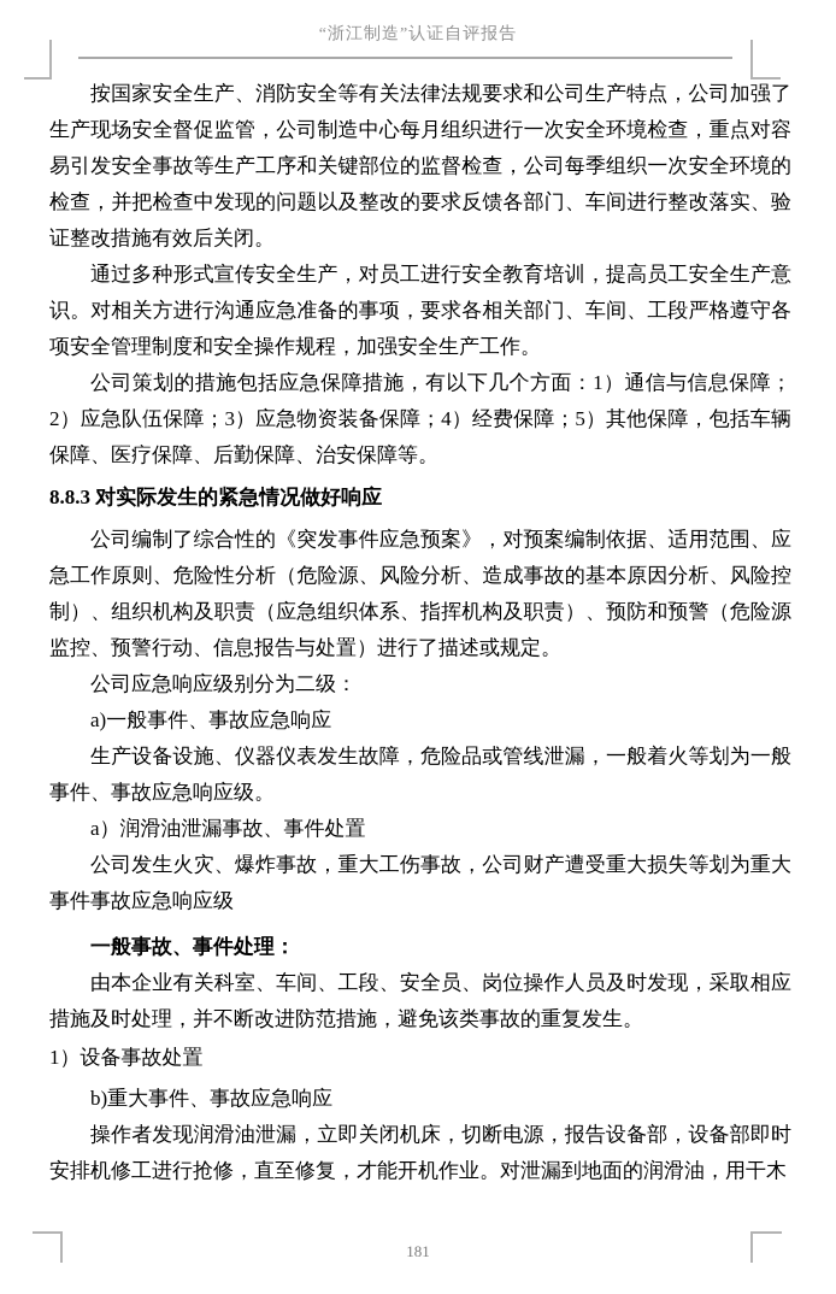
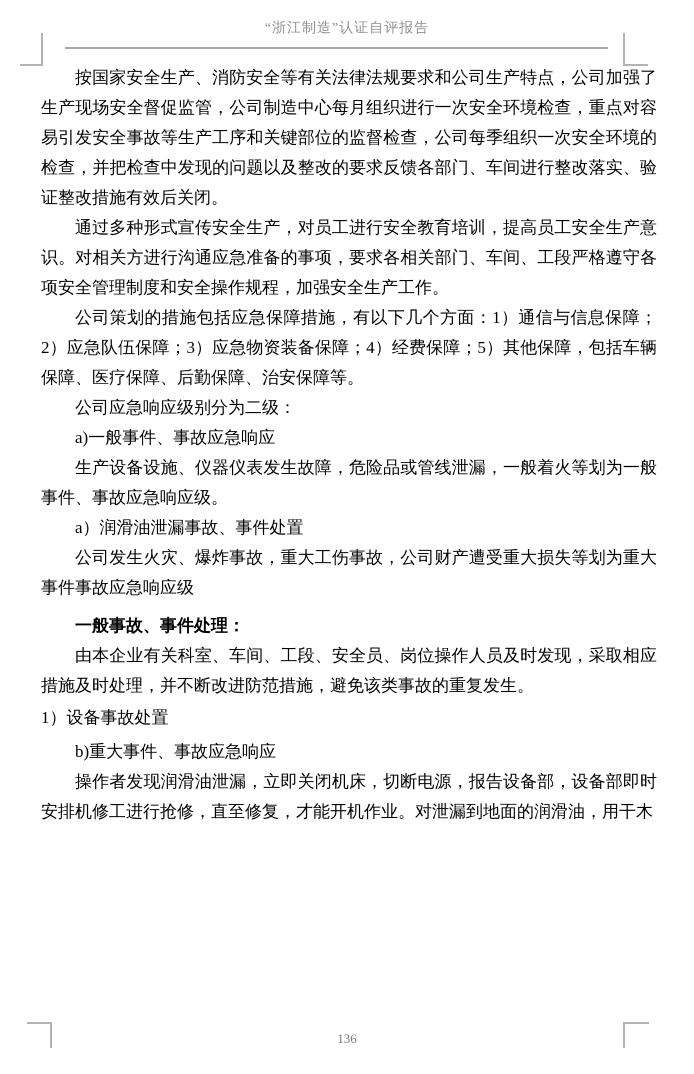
  “浙江制造”认证自评报告
  按国家安全生产、消防安全等有关法律法规要求和公司生产特点，公司加强了生产现场安全督促监管，公司制造中心每月组织进行一次安全环境检查，重点对容易引发安全事故等生产工序和关键部位的监督检查，公司每季组织一次安全环境的检查，并把检查中发现的问题以及整改的要求反馈各部门、车间进行整改落实、验证整改措施有效后关闭。
  通过多种形式宣传安全生产，对员工进行安全教育培训，提高员工安全生产意识。对相关方进行沟通应急准备的事项，要求各相关部门、车间、工段严格遵守各项安全管理制度和安全操作规程，加强安全生产工作。
  公司策划的措施包括应急保障措施，有以下几个方面：1）通信与信息保障；2）应急队伍保障；3）应急物资装备保障；4）经费保障；5）其他保障，包括车辆保障、医疗保障、后勤保障、治安保障等。
- 8.8.3 对实际发生的紧急情况做好响应
- 公司编制了综合性的《突发事件应急预案》，对预案编制依据、适用范围、应急工作原则、危险性分析（危险源、风险分析、造成事故的基本原因分析、风险控制）、组织机构及职责（应急组织体系、指挥机构及职责）、预防和预警（危险源监控、预警行动、信息报告与处置）进行了描述或规定。
  公司应急响应级别分为二级：
  a)一般事件、事故应急响应
  生产设备设施、仪器仪表发生故障，危险品或管线泄漏，一般着火等划为一般事件、事故应急响应级。
  a）润滑油泄漏事故、事件处置
  公司发生火灾、爆炸事故，重大工伤事故，公司财产遭受重大损失等划为重大事件事故应急响应级
  一般事故、事件处理：
  由本企业有关科室、车间、工段、安全员、岗位操作人员及时发现，采取相应措施及时处理，并不断改进防范措施，避免该类事故的重复发生。
  1）设备事故处置
  b)重大事件、事故应急响应
  操作者发现润滑油泄漏，立即关闭机床，切断电源，报告设备部，设备部即时安排机修工进行抢修，直至修复，才能开机作业。对泄漏到地面的润滑油，用干木
- 181
+ 136
